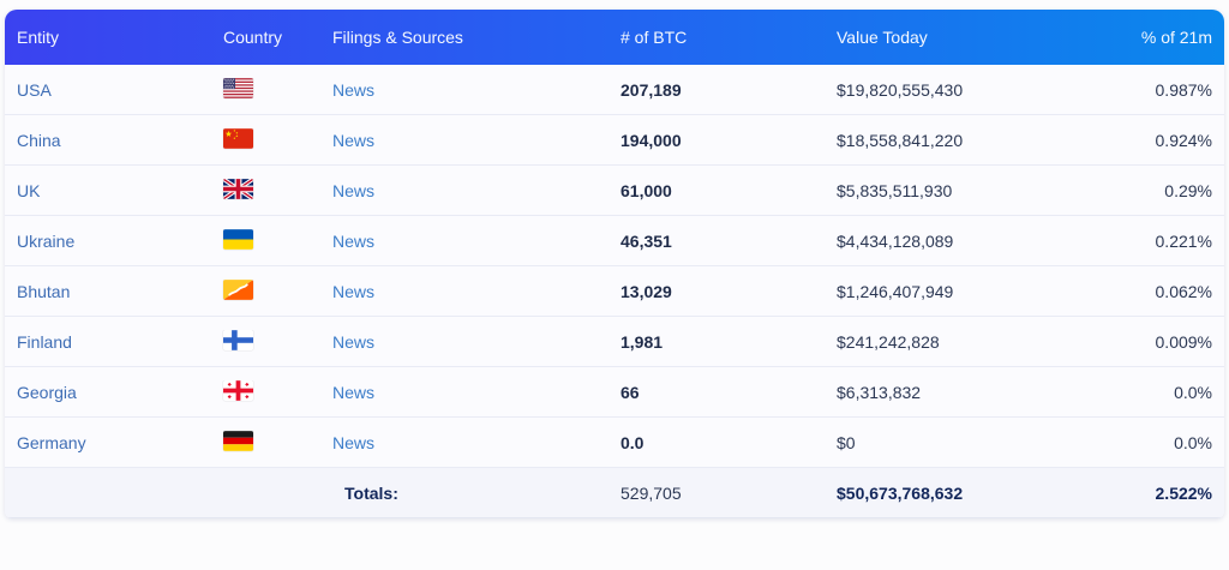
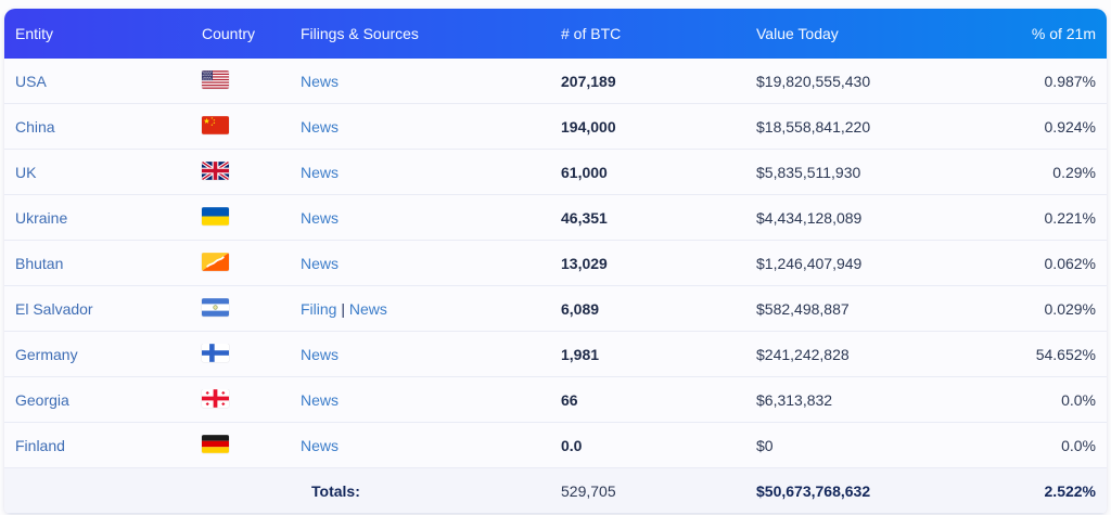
  Entity
  Country
  Filings & Sources
  # of BTC
  Value Today
  % of 21m
  USA
  News
  207,189
  $19,820,555,430
  0.987%
  China
  News
  194,000
  $18,558,841,220
  0.924%
  UK
  News
  61,000
  $5,835,511,930
  0.29%
  Ukraine
  News
  46,351
  $4,434,128,089
  0.221%
  Bhutan
  News
  13,029
  $1,246,407,949
  0.062%
+ El Salvador
+ Filing | News
+ 6,089
+ $582,498,887
+ 0.029%
- Finland
+ Germany
  News
  1,981
  $241,242,828
- 0.009%
+ 54.652%
  Georgia
  News
  66
  $6,313,832
  0.0%
- Germany
+ Finland
  News
  0.0
  $0
  0.0%
  Totals:
  529,705
  $50,673,768,632
  2.522%
